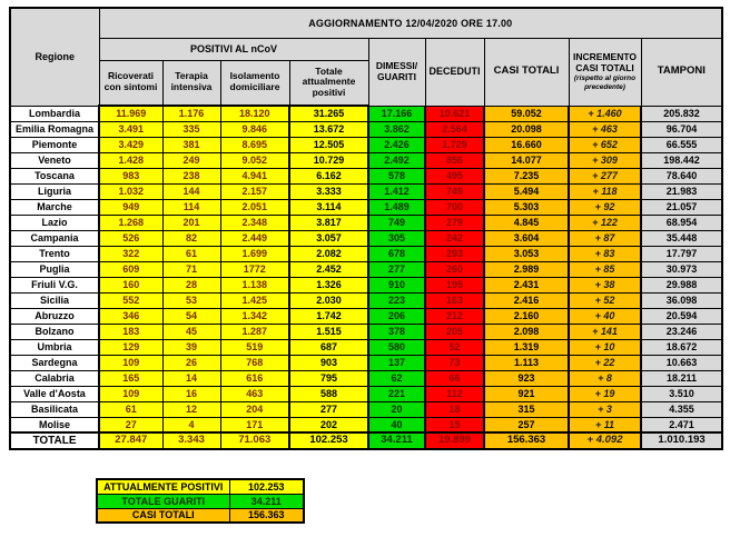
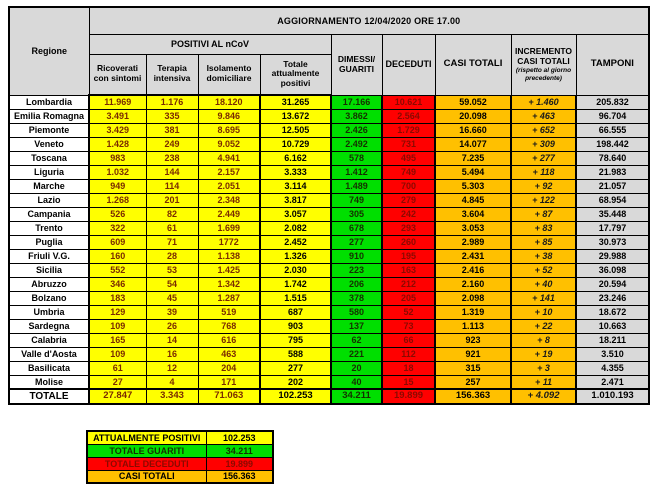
  Regione	AGGIORNAMENTO 12/04/2020 ORE 17.00
  POSITIVI AL nCoV	DIMESSI/ GUARITI	DECEDUTI	CASI TOTALI	INCREMENTO CASI TOTALI	TAMPONI
  Ricoverati con sintomi	Terapia intensiva	Isolamento domiciliare	Totale attualmente positivi
  Lombardia	11.969	1.176	18.120	31.265	17.166	10.621	59.052	+ 1.460	205.832
  Emilia Romagna	3.491	335	9.846	13.672	3.862	2.564	20.098	+ 463	96.704
  Piemonte	3.429	381	8.695	12.505	2.426	1.729	16.660	+ 652	66.555
- Veneto	1.428	249	9.052	10.729	2.492	856	14.077	+ 309	198.442
+ Veneto	1.428	249	9.052	10.729	2.492	731	14.077	+ 309	198.442
  Toscana	983	238	4.941	6.162	578	495	7.235	+ 277	78.640
  Liguria	1.032	144	2.157	3.333	1.412	749	5.494	+ 118	21.983
  Marche	949	114	2.051	3.114	1.489	700	5.303	+ 92	21.057
  Lazio	1.268	201	2.348	3.817	749	279	4.845	+ 122	68.954
  Campania	526	82	2.449	3.057	305	242	3.604	+ 87	35.448
  Trento	322	61	1.699	2.082	678	293	3.053	+ 83	17.797
  Puglia	609	71	1772	2.452	277	260	2.989	+ 85	30.973
  Friuli V.G.	160	28	1.138	1.326	910	195	2.431	+ 38	29.988
  Sicilia	552	53	1.425	2.030	223	163	2.416	+ 52	36.098
  Abruzzo	346	54	1.342	1.742	206	212	2.160	+ 40	20.594
  Bolzano	183	45	1.287	1.515	378	205	2.098	+ 141	23.246
  Umbria	129	39	519	687	580	52	1.319	+ 10	18.672
  Sardegna	109	26	768	903	137	73	1.113	+ 22	10.663
  Calabria	165	14	616	795	62	66	923	+ 8	18.211
  Valle d'Aosta	109	16	463	588	221	112	921	+ 19	3.510
  Basilicata	61	12	204	277	20	18	315	+ 3	4.355
  Molise	27	4	171	202	40	15	257	+ 11	2.471
  TOTALE	27.847	3.343	71.063	102.253	34.211	19.899	156.363	+ 4.092	1.010.193
  ATTUALMENTE POSITIVI	102.253
  TOTALE GUARITI	34.211
+ TOTALE DECEDUTI	19.899
  CASI TOTALI	156.363
